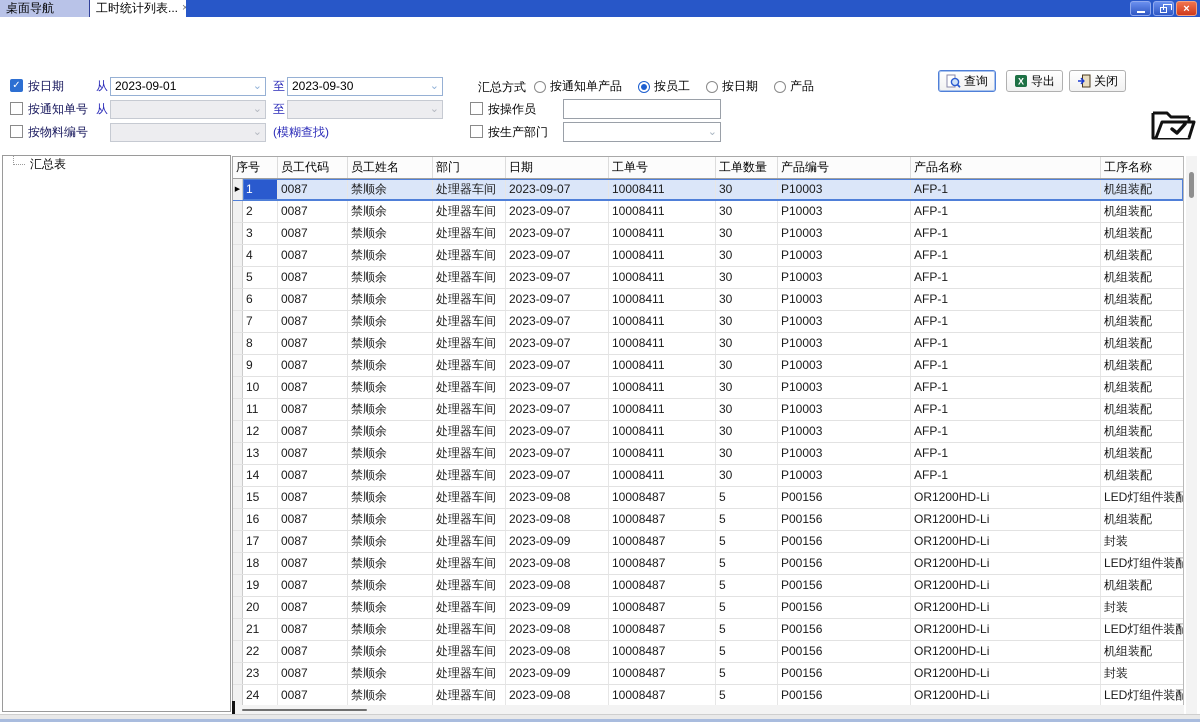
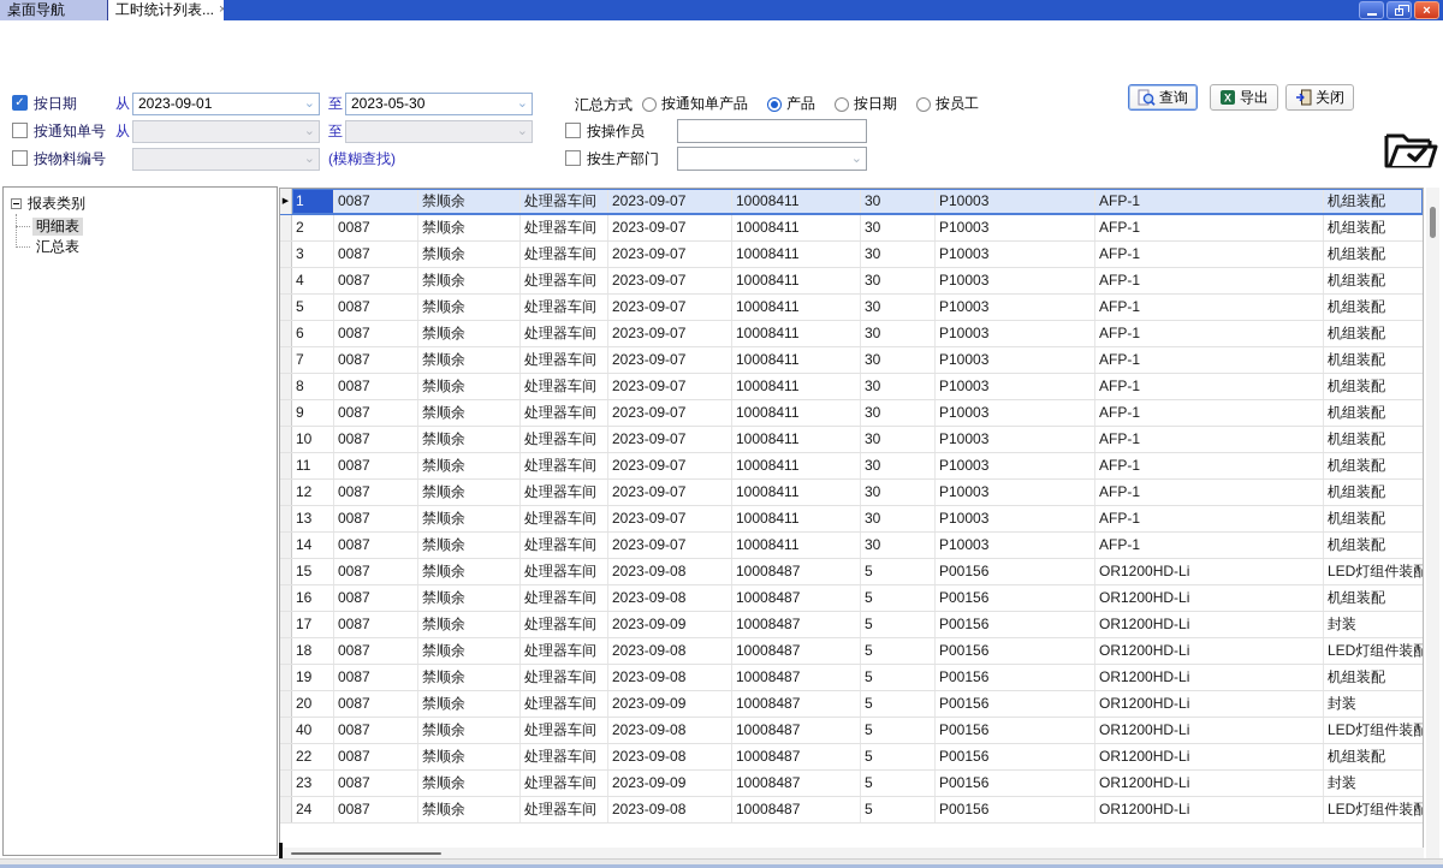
  桌面导航
  工时统计列表...
  ×
  ×
  ✓
  按日期
  从
  2023-09-01
  ⌄
  至
- 2023-09-30
+ 2023-05-30
  ⌄
  按通知单号
  从
  ⌄
  至
  ⌄
  按物料编号
  ⌄
  (模糊查找)
  汇总方式
  按通知单产品
- 按员工
+ 产品
  按日期
- 产品
+ 按员工
  按操作员
  按生产部门
  ⌄
  查询
  X
  导出
  关闭
+ 报表类别
+ 明细表
  汇总表
- 序号
- 员工代码
- 员工姓名
- 部门
- 日期
- 工单号
- 工单数量
- 产品编号
- 产品名称
- 工序名称
  1
  0087
  禁顺余
  处理器车间
  2023-09-07
  10008411
  30
  P10003
  AFP-1
  机组装配
  2
  0087
  禁顺余
  处理器车间
  2023-09-07
  10008411
  30
  P10003
  AFP-1
  机组装配
  3
  0087
  禁顺余
  处理器车间
  2023-09-07
  10008411
  30
  P10003
  AFP-1
  机组装配
  4
  0087
  禁顺余
  处理器车间
  2023-09-07
  10008411
  30
  P10003
  AFP-1
  机组装配
  5
  0087
  禁顺余
  处理器车间
  2023-09-07
  10008411
  30
  P10003
  AFP-1
  机组装配
  6
  0087
  禁顺余
  处理器车间
  2023-09-07
  10008411
  30
  P10003
  AFP-1
  机组装配
  7
  0087
  禁顺余
  处理器车间
  2023-09-07
  10008411
  30
  P10003
  AFP-1
  机组装配
  8
  0087
  禁顺余
  处理器车间
  2023-09-07
  10008411
  30
  P10003
  AFP-1
  机组装配
  9
  0087
  禁顺余
  处理器车间
  2023-09-07
  10008411
  30
  P10003
  AFP-1
  机组装配
  10
  0087
  禁顺余
  处理器车间
  2023-09-07
  10008411
  30
  P10003
  AFP-1
  机组装配
  11
  0087
  禁顺余
  处理器车间
  2023-09-07
  10008411
  30
  P10003
  AFP-1
  机组装配
  12
  0087
  禁顺余
  处理器车间
  2023-09-07
  10008411
  30
  P10003
  AFP-1
  机组装配
  13
  0087
  禁顺余
  处理器车间
  2023-09-07
  10008411
  30
  P10003
  AFP-1
  机组装配
  14
  0087
  禁顺余
  处理器车间
  2023-09-07
  10008411
  30
  P10003
  AFP-1
  机组装配
  15
  0087
  禁顺余
  处理器车间
  2023-09-08
  10008487
  5
  P00156
  OR1200HD-Li
  LED灯组件装配
  16
  0087
  禁顺余
  处理器车间
  2023-09-08
  10008487
  5
  P00156
  OR1200HD-Li
  机组装配
  17
  0087
  禁顺余
  处理器车间
  2023-09-09
  10008487
  5
  P00156
  OR1200HD-Li
  封装
  18
  0087
  禁顺余
  处理器车间
  2023-09-08
  10008487
  5
  P00156
  OR1200HD-Li
  LED灯组件装配
  19
  0087
  禁顺余
  处理器车间
  2023-09-08
  10008487
  5
  P00156
  OR1200HD-Li
  机组装配
  20
  0087
  禁顺余
  处理器车间
  2023-09-09
  10008487
  5
  P00156
  OR1200HD-Li
  封装
- 21
+ 40
  0087
  禁顺余
  处理器车间
  2023-09-08
  10008487
  5
  P00156
  OR1200HD-Li
  LED灯组件装配
  22
  0087
  禁顺余
  处理器车间
  2023-09-08
  10008487
  5
  P00156
  OR1200HD-Li
  机组装配
  23
  0087
  禁顺余
  处理器车间
  2023-09-09
  10008487
  5
  P00156
  OR1200HD-Li
  封装
  24
  0087
  禁顺余
  处理器车间
  2023-09-08
  10008487
  5
  P00156
  OR1200HD-Li
  LED灯组件装配
